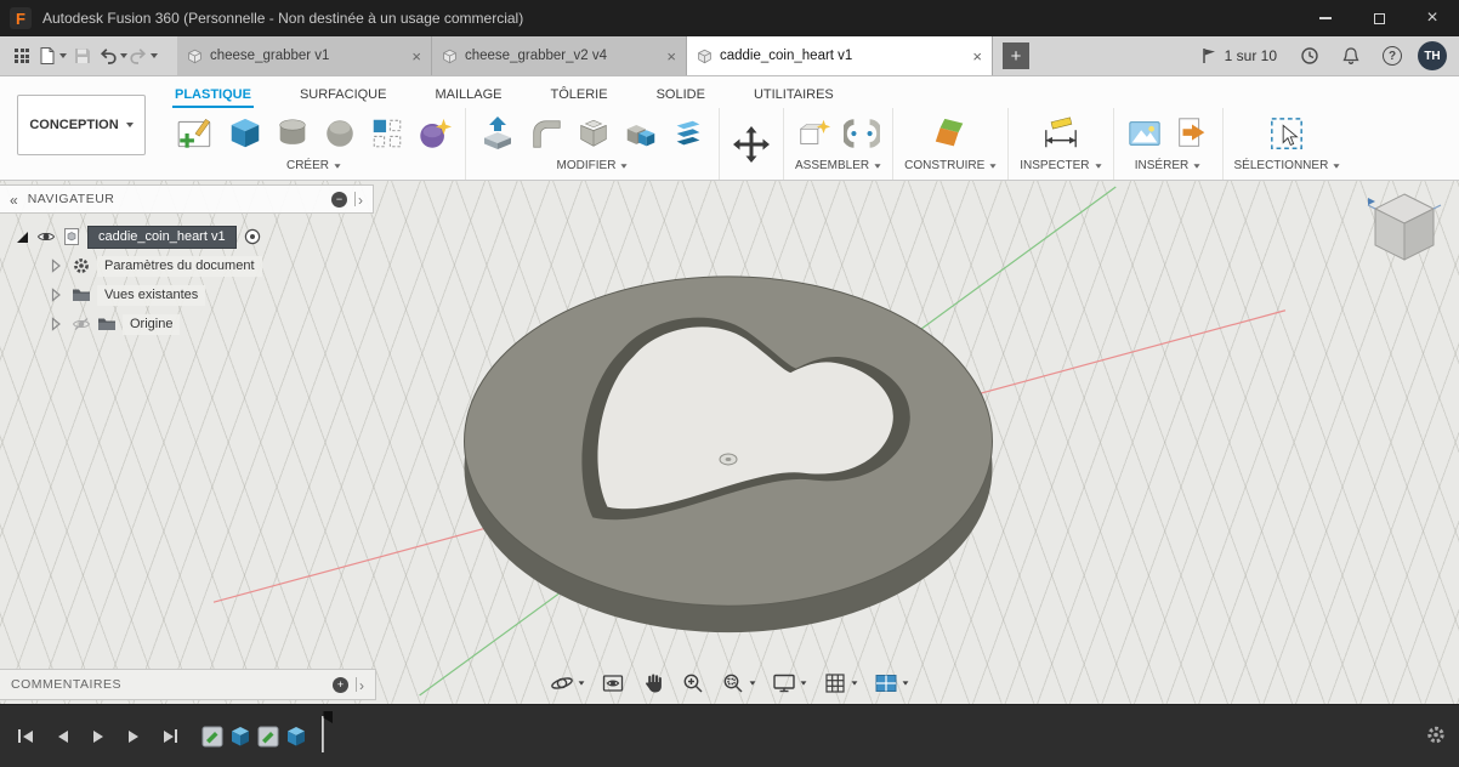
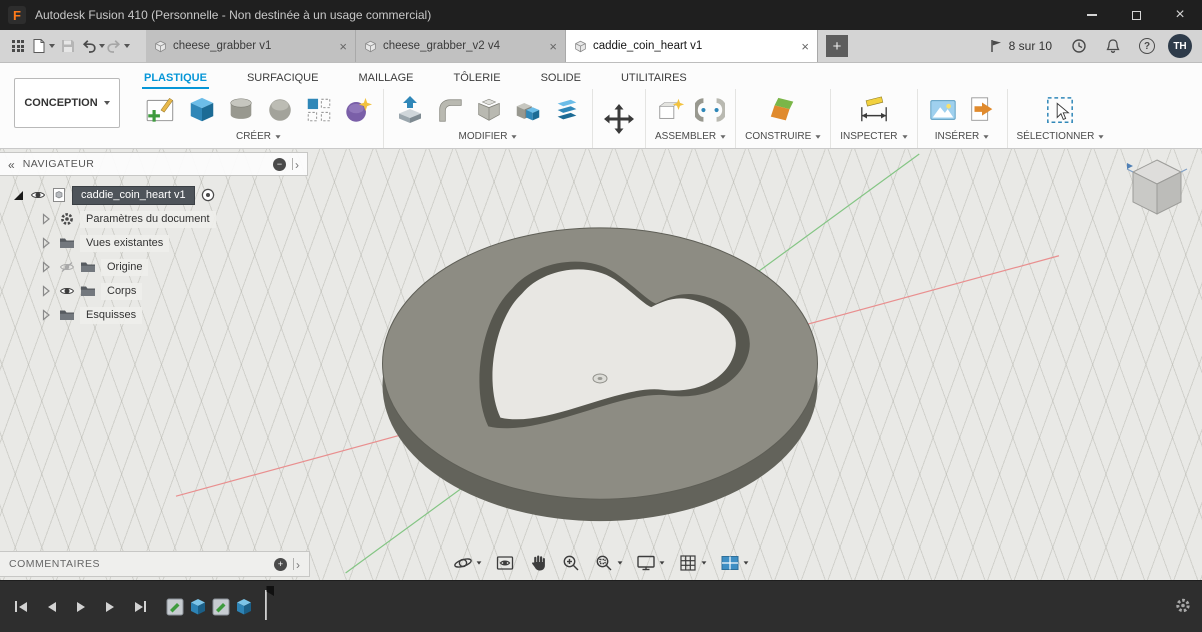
  F
- Autodesk Fusion 360 (Personnelle - Non destinée à un usage commercial)
+ Autodesk Fusion 410 (Personnelle - Non destinée à un usage commercial)
  cheese_grabber v1
  cheese_grabber_v2 v4
  caddie_coin_heart v1
- 1 sur 10
+ 8 sur 10
  TH
  CONCEPTION
  PLASTIQUE
  SURFACIQUE
  MAILLAGE
  TÔLERIE
  SOLIDE
  UTILITAIRES
  CRÉER
  MODIFIER
  ASSEMBLER
  CONSTRUIRE
  INSPECTER
  INSÉRER
  SÉLECTIONNER
  NAVIGATEUR
  caddie_coin_heart v1
  Paramètres du document
  Vues existantes
  Origine
+ Corps
+ Esquisses
  COMMENTAIRES
